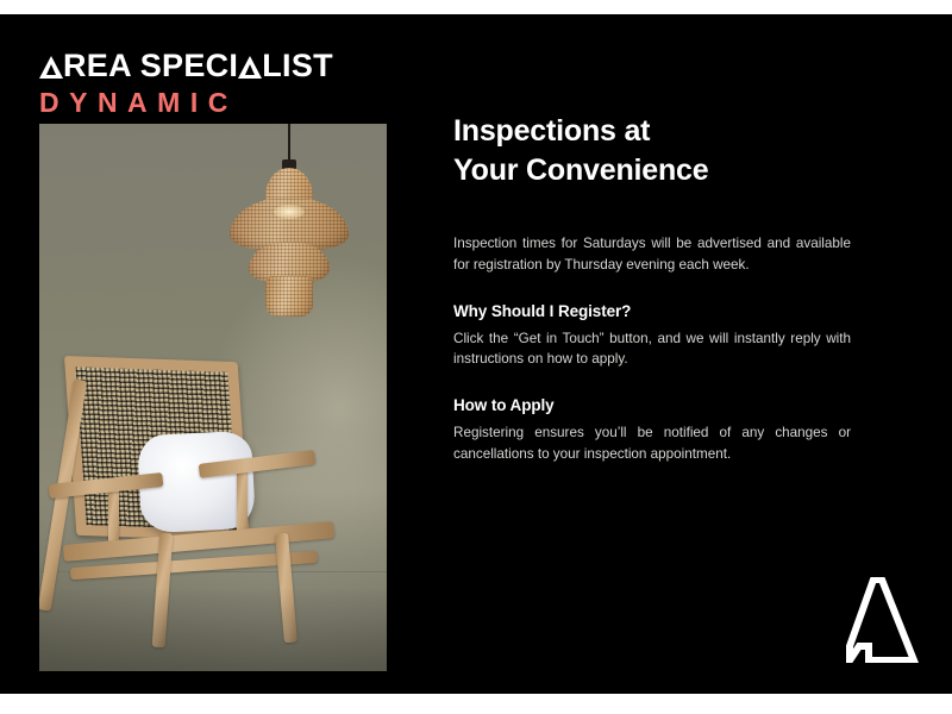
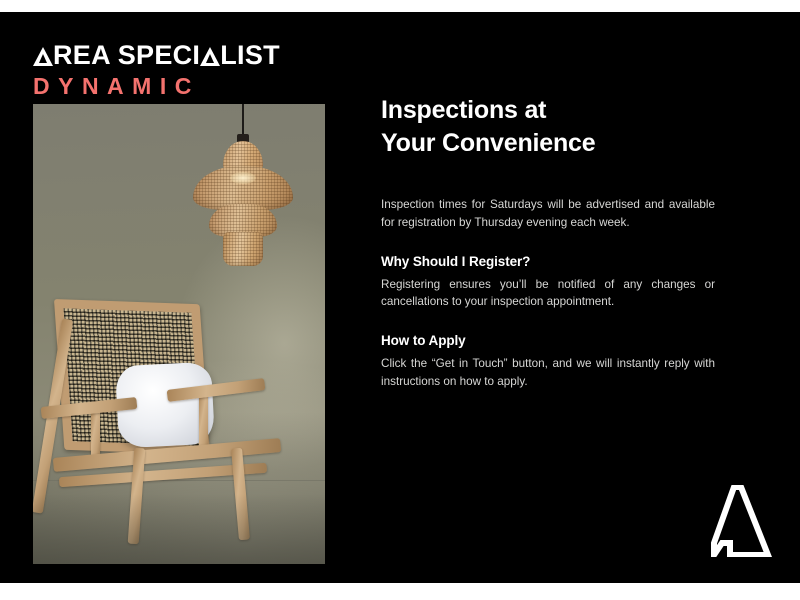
  REA SPECI LIST
  DYNAMIC
  Inspections at
  Your Convenience
  Inspection times for Saturdays will be advertised and available for registration by Thursday evening each week.
  Why Should I Register?
- Click the “Get in Touch” button, and we will instantly reply with instructions on how to apply.
+ Registering ensures you’ll be notified of any changes or cancellations to your inspection appointment.
  How to Apply
- Registering ensures you’ll be notified of any changes or cancellations to your inspection appointment.
+ Click the “Get in Touch” button, and we will instantly reply with instructions on how to apply.
